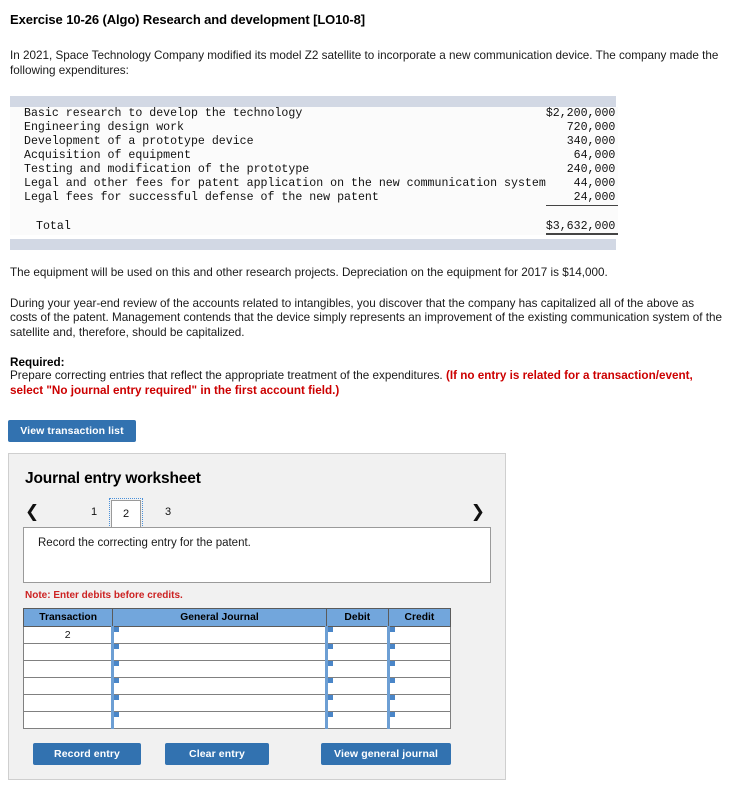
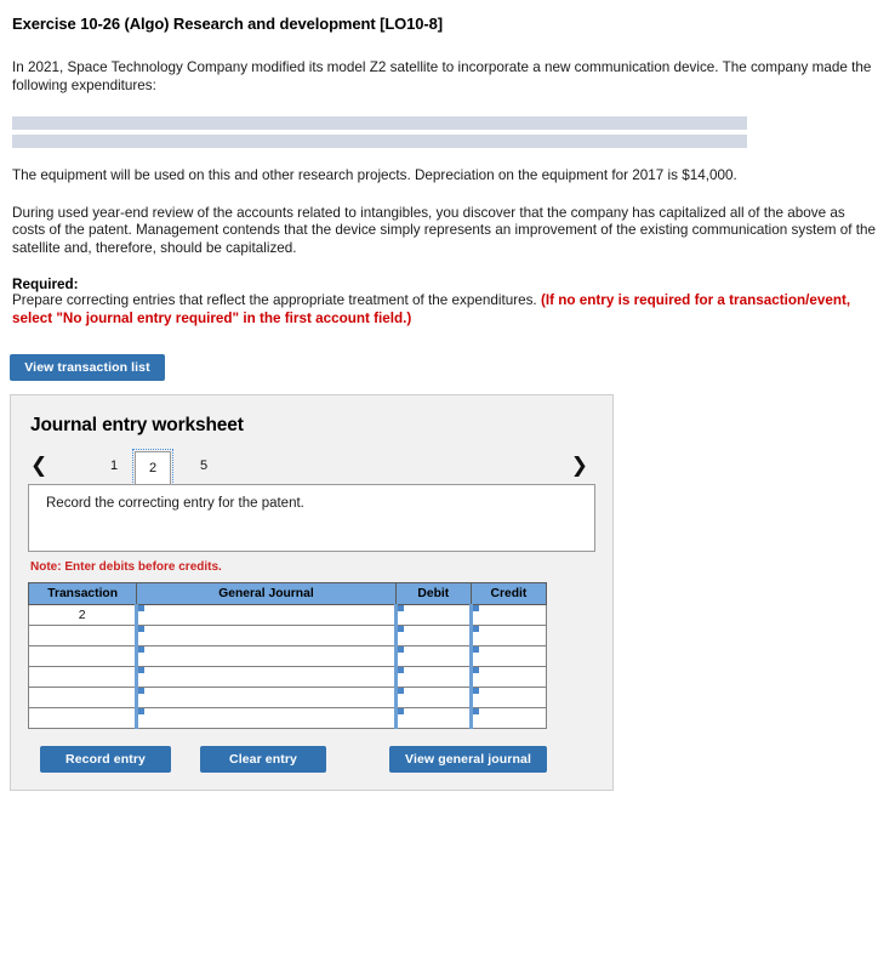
  Exercise 10-26 (Algo) Research and development [LO10-8]
  In 2021, Space Technology Company modified its model Z2 satellite to incorporate a new communication device. The company made the following expenditures:
- Basic research to develop the technology	$2,200,000
- Engineering design work	720,000
- Development of a prototype device	340,000
- Acquisition of equipment	64,000
- Testing and modification of the prototype	240,000
- Legal and other fees for patent application on the new communication system	44,000
- Legal fees for successful defense of the new patent	24,000
- Total	$3,632,000
  The equipment will be used on this and other research projects. Depreciation on the equipment for 2017 is $14,000.
- During your year-end review of the accounts related to intangibles, you discover that the company has capitalized all of the above as costs of the patent. Management contends that the device simply represents an improvement of the existing communication system of the satellite and, therefore, should be capitalized.
+ During used year-end review of the accounts related to intangibles, you discover that the company has capitalized all of the above as costs of the patent. Management contends that the device simply represents an improvement of the existing communication system of the satellite and, therefore, should be capitalized.
  Required:
- Prepare correcting entries that reflect the appropriate treatment of the expenditures. (If no entry is related for a transaction/event, select "No journal entry required" in the first account field.)
+ Prepare correcting entries that reflect the appropriate treatment of the expenditures. (If no entry is required for a transaction/event, select "No journal entry required" in the first account field.)
  View transaction list
  Journal entry worksheet
  ❮
  1
  2
- 3
+ 5
  ❯
  Record the correcting entry for the patent.
  Note: Enter debits before credits.
  Transaction	General Journal	Debit	Credit
  2
  Record entry
  Clear entry
  View general journal
